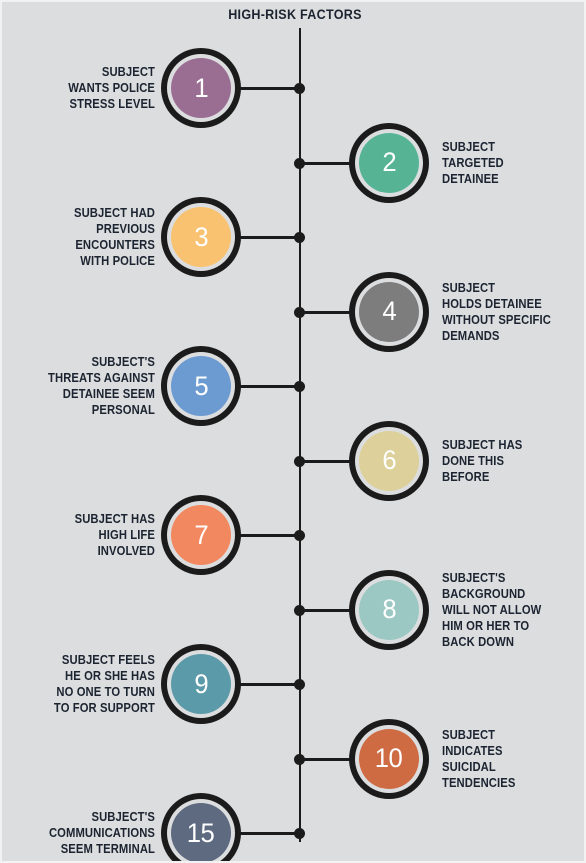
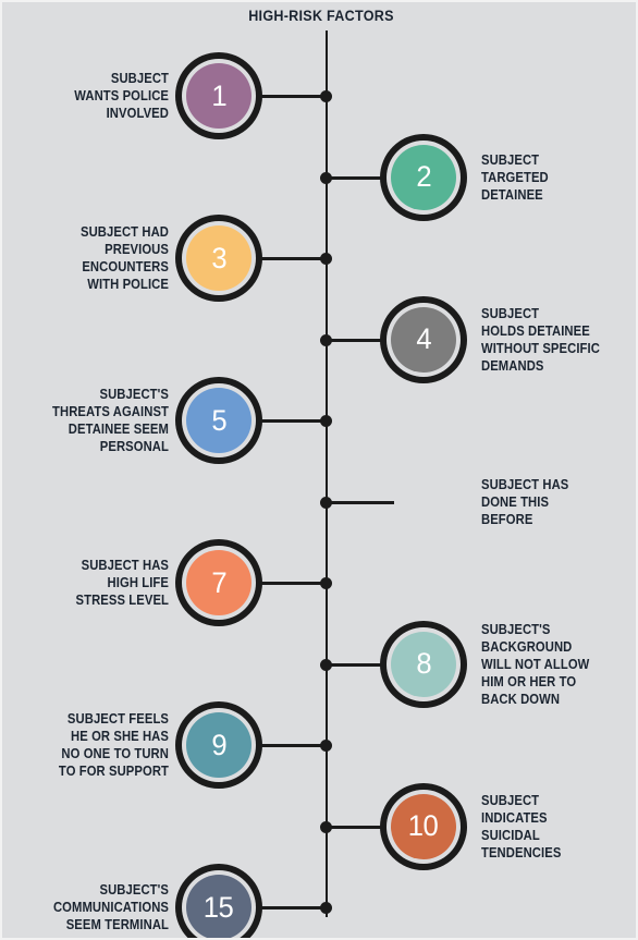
  HIGH-RISK FACTORS
  1
  SUBJECT
  WANTS POLICE
- STRESS LEVEL
+ INVOLVED
  2
  SUBJECT
  TARGETED
  DETAINEE
  3
  SUBJECT HAD
  PREVIOUS
  ENCOUNTERS
  WITH POLICE
  4
  SUBJECT
  HOLDS DETAINEE
  WITHOUT SPECIFIC
  DEMANDS
  5
  SUBJECT'S
  THREATS AGAINST
  DETAINEE SEEM
  PERSONAL
- 6
  SUBJECT HAS
  DONE THIS
  BEFORE
  7
  SUBJECT HAS
  HIGH LIFE
- INVOLVED
+ STRESS LEVEL
  8
  SUBJECT'S
  BACKGROUND
  WILL NOT ALLOW
  HIM OR HER TO
  BACK DOWN
  9
  SUBJECT FEELS
  HE OR SHE HAS
  NO ONE TO TURN
  TO FOR SUPPORT
  10
  SUBJECT
  INDICATES
  SUICIDAL
  TENDENCIES
  15
  SUBJECT'S
  COMMUNICATIONS
  SEEM TERMINAL
